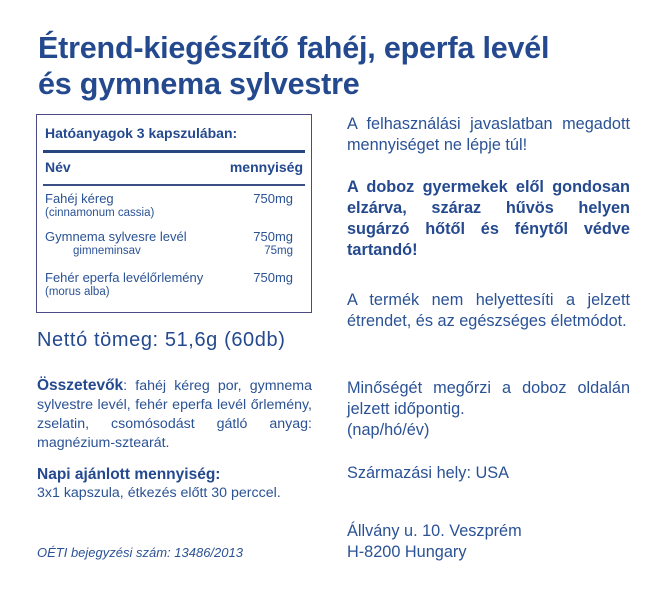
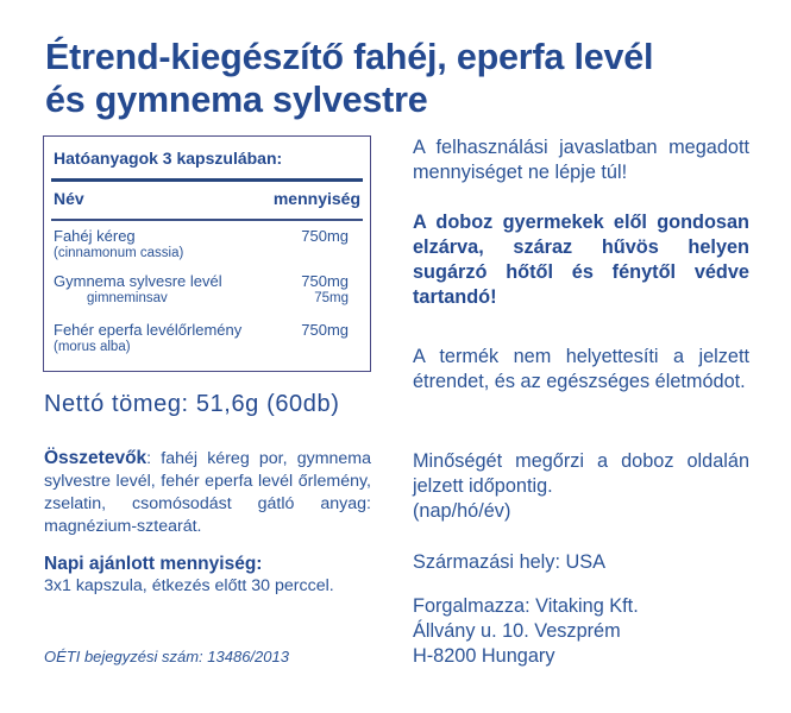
  Étrend-kiegészítő fahéj, eperfa levél
  és gymnema sylvestre
  Hatóanyagok 3 kapszulában:
  Név
  mennyiség
  Fahéj kéreg
  750mg
  (cinnamonum cassia)
  Gymnema sylvesre levél
  750mg
  gimneminsav
  75mg
  Fehér eperfa levélőrlemény
  750mg
  (morus alba)
  Nettó tömeg: 51,6g (60db)
  Összetevők: fahéj kéreg por, gymnema sylvestre levél, fehér eperfa levél őrlemény, zselatin, csomósodást gátló anyag: magnézium-sztearát.
  Napi ajánlott mennyiség:
  3x1 kapszula, étkezés előtt 30 perccel.
  OÉTI bejegyzési szám: 13486/2013
  A felhasználási javaslatban megadott mennyiséget ne lépje túl!
  A doboz gyermekek elől gondosan elzárva, száraz hűvös helyen sugárzó hőtől és fénytől védve tartandó!
  A termék nem helyettesíti a jelzett étrendet, és az egészséges életmódot.
  Minőségét megőrzi a doboz oldalán jelzett időpontig.
  (nap/hó/év)
  Származási hely: USA
+ Forgalmazza: Vitaking Kft.
  Állvány u. 10. Veszprém
  H-8200 Hungary
